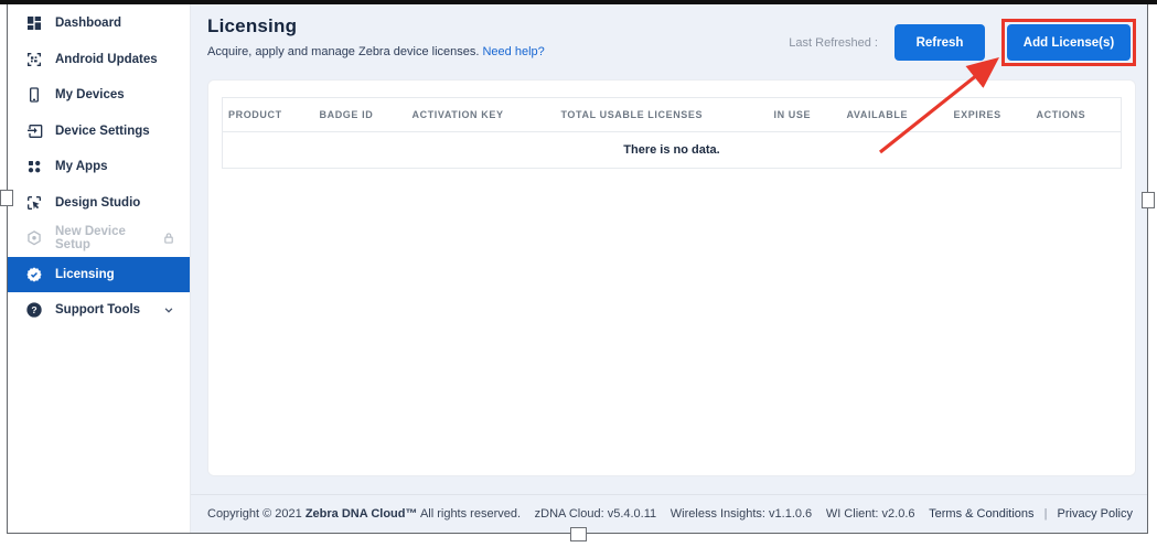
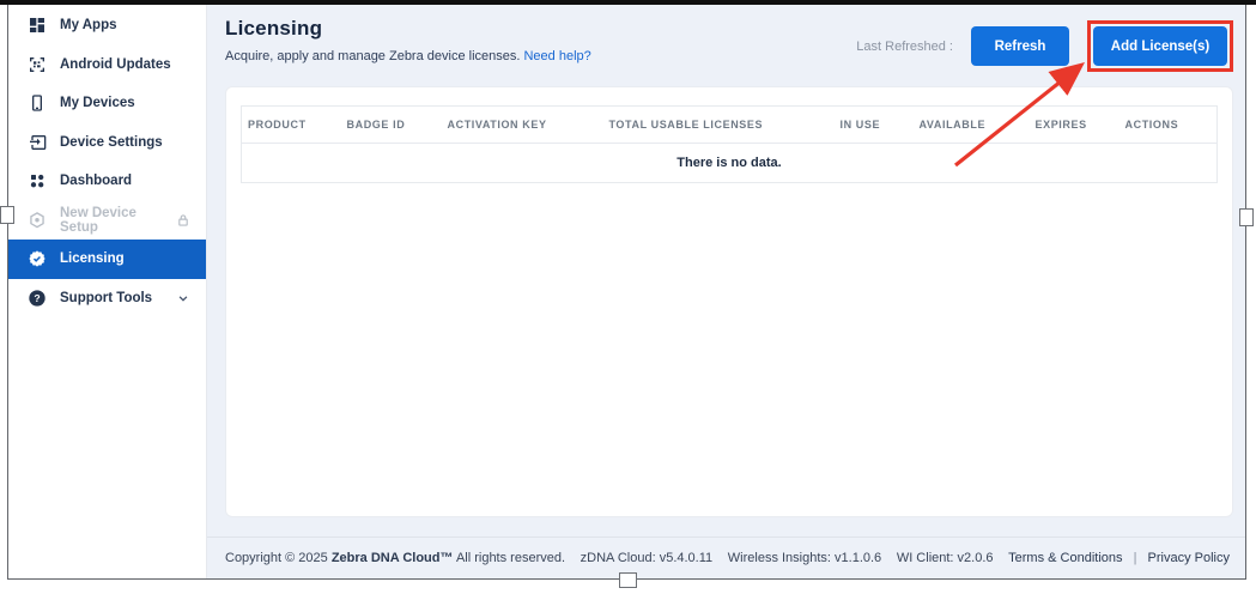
- Dashboard
+ My Apps
  Android Updates
  My Devices
  Device Settings
- My Apps
+ Dashboard
- Design Studio
  New Device Setup
  Licensing
  ?
  Support Tools
  Licensing
  Acquire, apply and manage Zebra device licenses. Need help?
  Last Refreshed :
  Refresh
  Add License(s)
  PRODUCT	BADGE ID	ACTIVATION KEY	TOTAL USABLE LICENSES	IN USE	AVAILABLE	EXPIRES	ACTIONS
  There is no data.
- Copyright © 2021 Zebra DNA Cloud™ All rights reserved.
+ Copyright © 2025 Zebra DNA Cloud™ All rights reserved.
  zDNA Cloud: v5.4.0.11
  Wireless Insights: v1.1.0.6
  WI Client: v2.0.6
  Terms & Conditions | Privacy Policy
